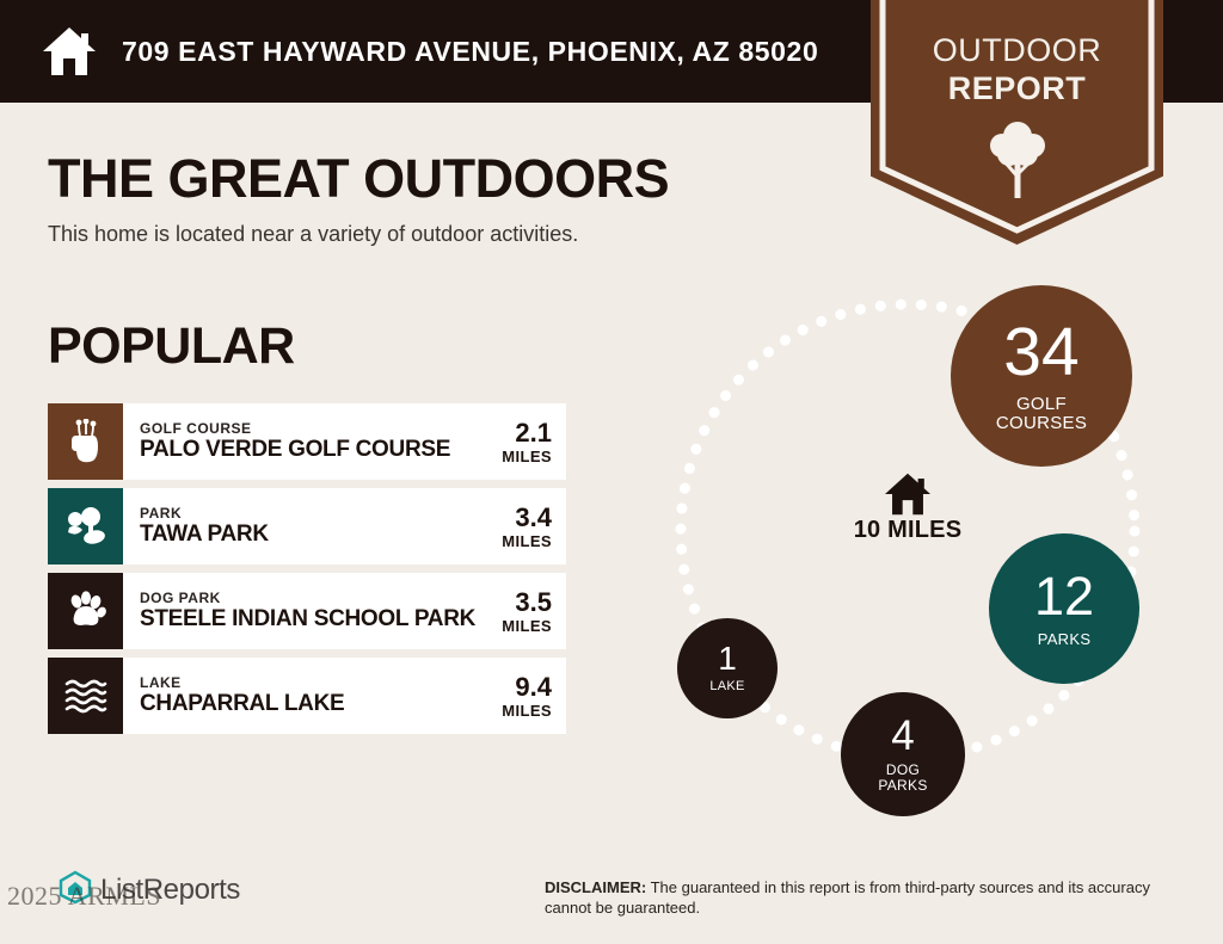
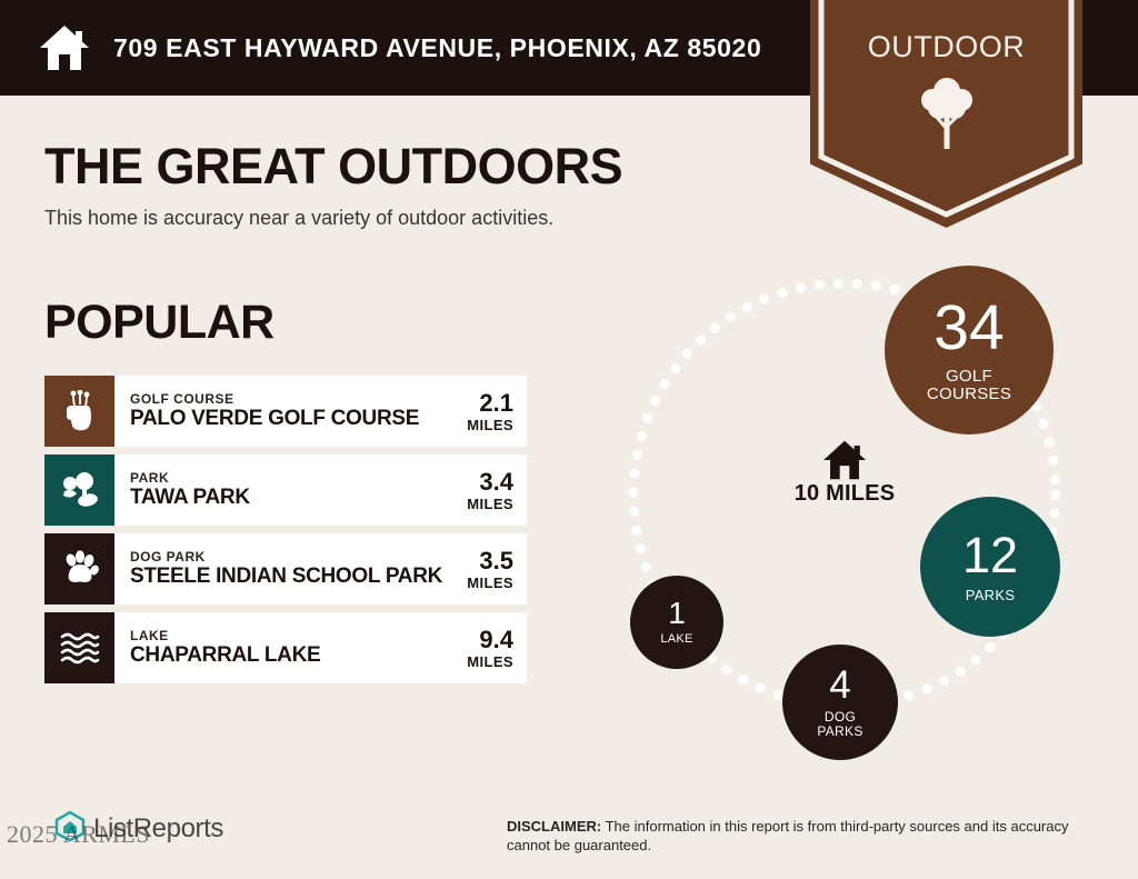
  709 EAST HAYWARD AVENUE, PHOENIX, AZ 85020
  OUTDOOR
- REPORT
  THE GREAT OUTDOORS
- This home is located near a variety of outdoor activities.
+ This home is accuracy near a variety of outdoor activities.
  POPULAR
  GOLF COURSE
  PALO VERDE GOLF COURSE
  2.1
  MILES
  PARK
  TAWA PARK
  3.4
  MILES
  DOG PARK
  STEELE INDIAN SCHOOL PARK
  3.5
  MILES
  LAKE
  CHAPARRAL LAKE
  9.4
  MILES
  10 MILES
  34
  GOLF
  COURSES
  12
  PARKS
  4
  DOG
  PARKS
  1
  LAKE
  ListReports
  2025 ARMLS
- DISCLAIMER: The guaranteed in this report is from third-party sources and its accuracy cannot be guaranteed.
+ DISCLAIMER: The information in this report is from third-party sources and its accuracy cannot be guaranteed.
